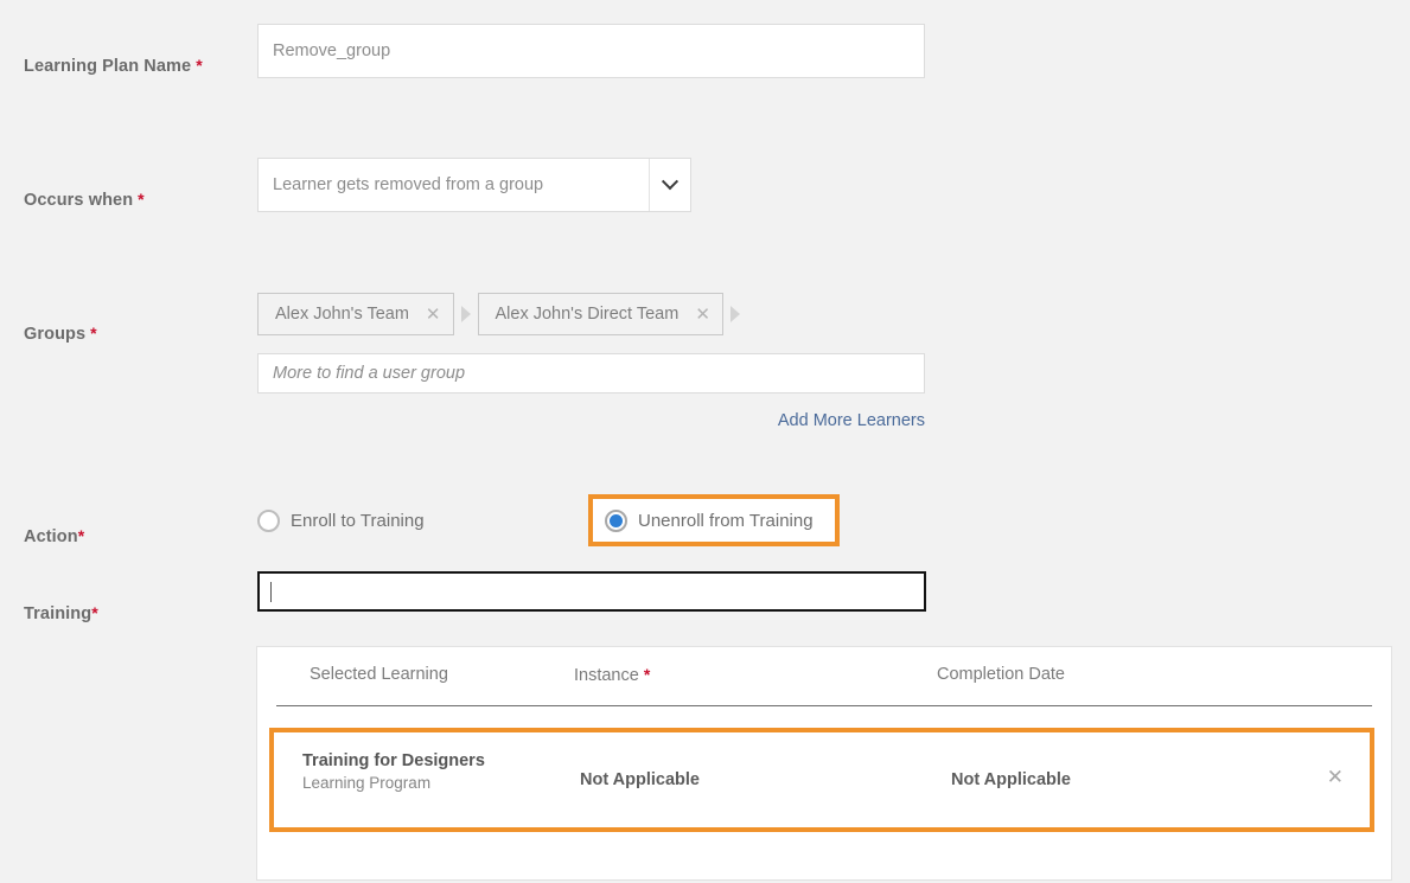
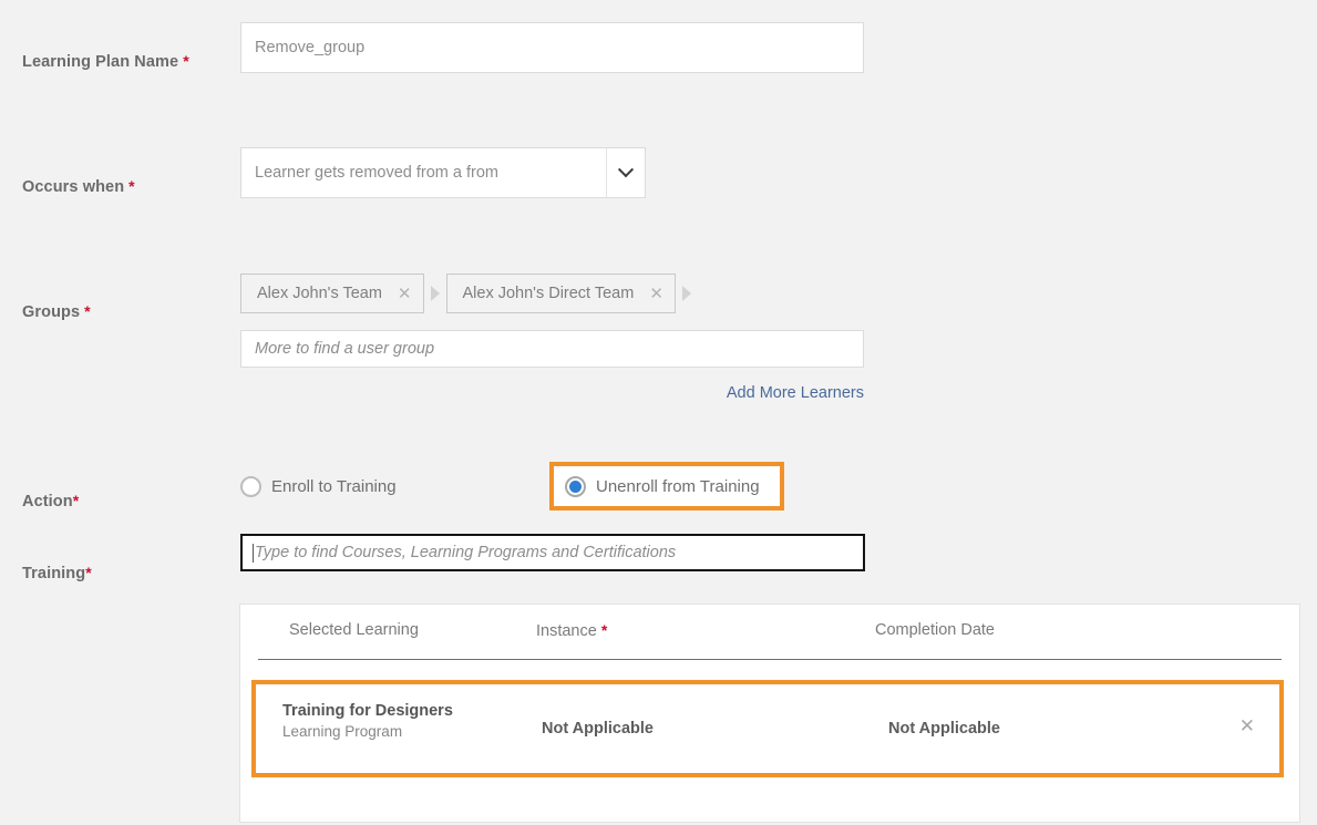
  Learning Plan Name *
  Remove_group
  Occurs when *
- Learner gets removed from a group
+ Learner gets removed from a from
  Groups *
  Alex John's Team
  ✕
  Alex John's Direct Team
  ✕
  More to find a user group
  Add More Learners
  Action*
  Enroll to Training
  Unenroll from Training
  Training*
+ Type to find Courses, Learning Programs and Certifications
  Selected Learning
  Instance *
  Completion Date
  Training for Designers
  Learning Program
  Not Applicable
  Not Applicable
  ✕
